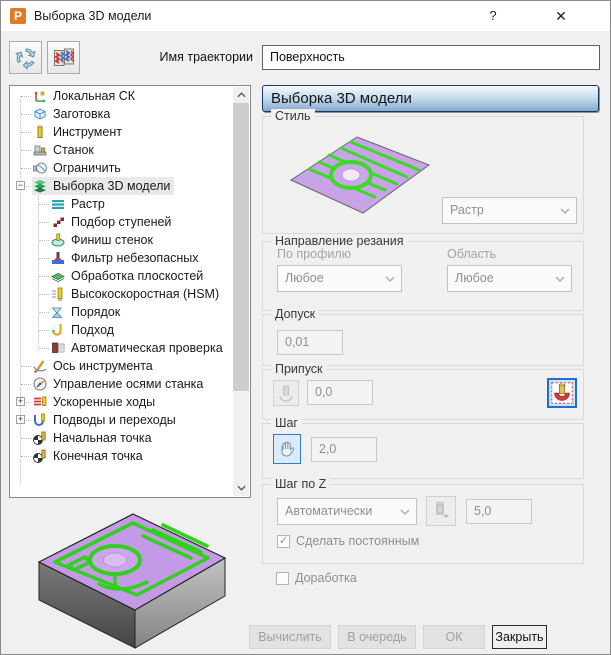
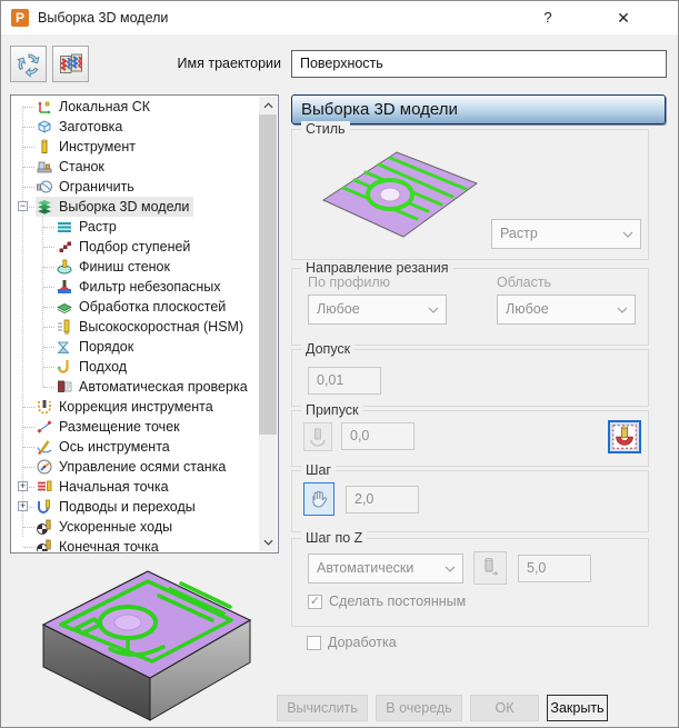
  P
  Выборка 3D модели
  ?
  ✕
  Имя траектории
  Поверхность
  Локальная СК
  Заготовка
  Инструмент
  Станок
  Ограничить
  −
  Выборка 3D модели
  Растр
  Подбор ступеней
  Финиш стенок
  Фильтр небезопасных
  Обработка плоскостей
  Высокоскоростная (HSM)
  Порядок
  Подход
  Автоматическая проверка
+ Коррекция инструмента
+ Размещение точек
  Ось инструмента
  Управление осями станка
  +
- Ускоренные ходы
+ Начальная точка
  +
  Подводы и переходы
- Начальная точка
+ Ускоренные ходы
  Конечная точка
  Выборка 3D модели
  Стиль
  Растр
  Направление резания
  По профилю
  Любое
  Область
  Любое
  Допуск
  0,01
  Припуск
  0,0
  Шаг
  2,0
  Шаг по Z
  Автоматически
  5,0
  ✓
  Сделать постоянным
  Доработка
  Вычислить
  В очередь
  ОК
  Закрыть
